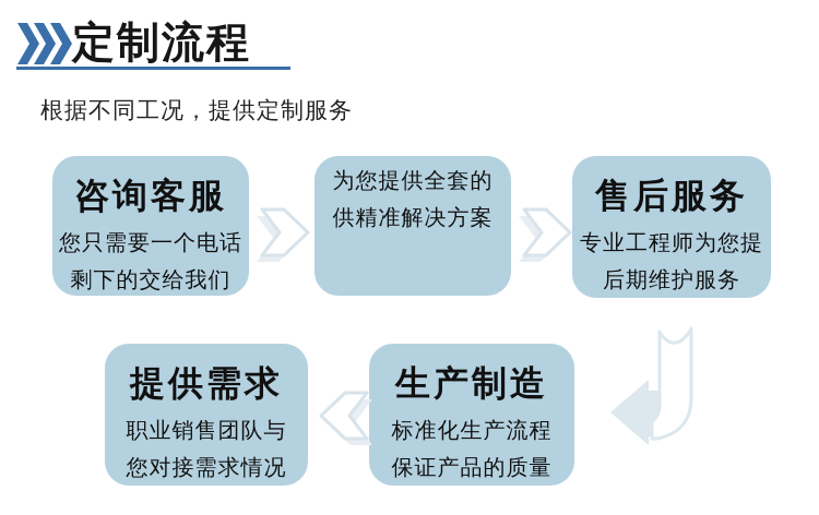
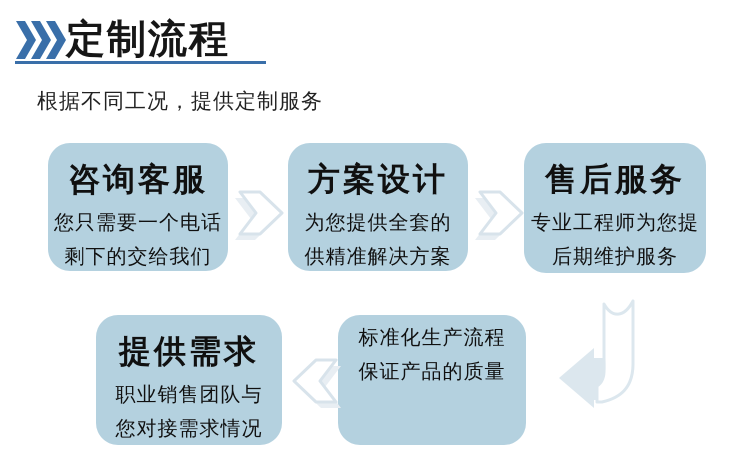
  定制流程
  根据不同工况，提供定制服务
  咨询客服
  您只需要一个电话
  剩下的交给我们
+ 方案设计
  为您提供全套的
  供精准解决方案
  售后服务
  专业工程师为您提
  后期维护服务
  提供需求
  职业销售团队与
  您对接需求情况
- 生产制造
  标准化生产流程
  保证产品的质量
